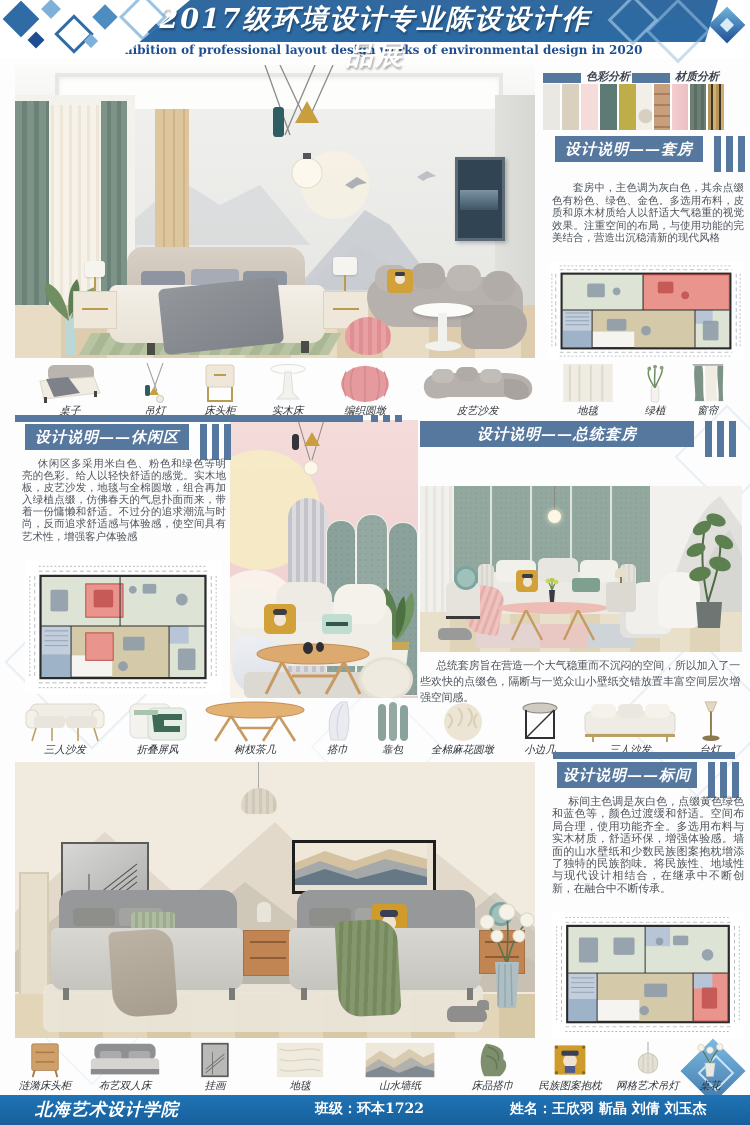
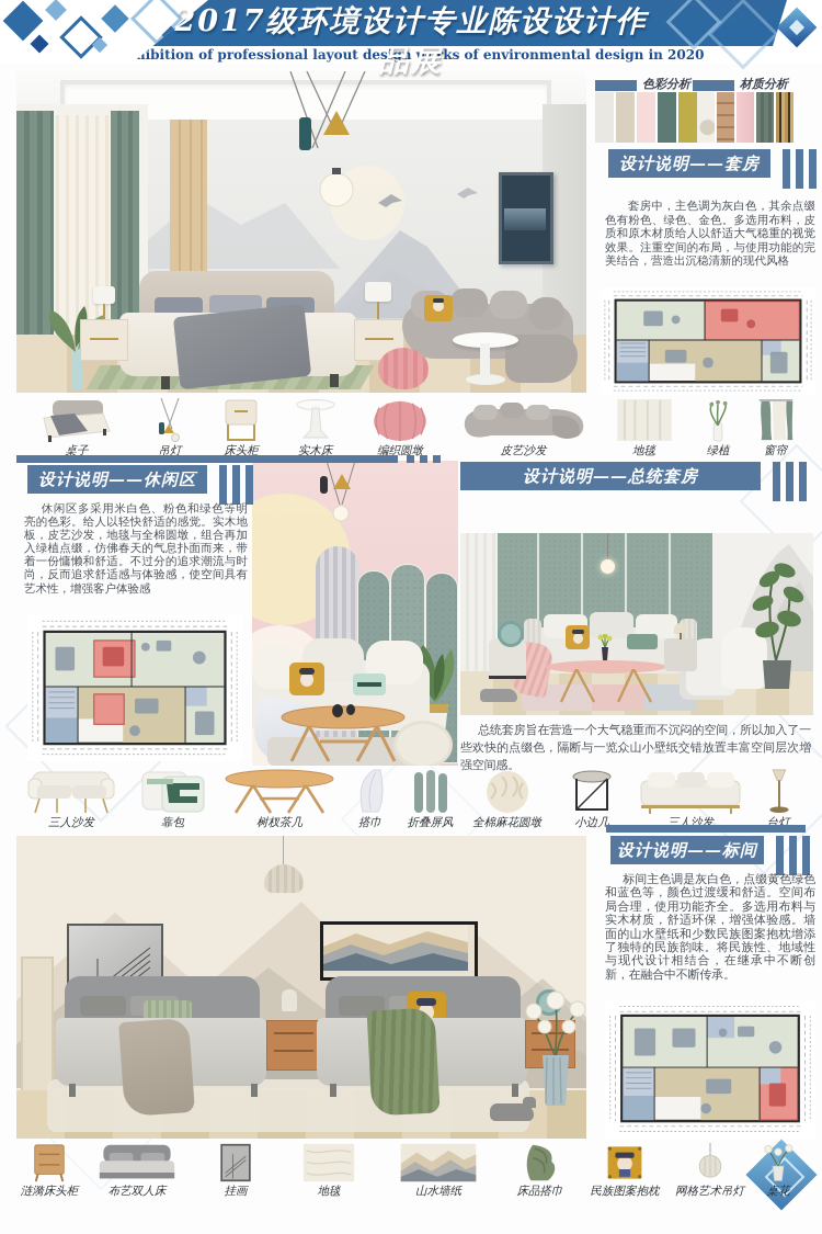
  ibition of professional layout design works of environmental design in 2020
  2017级环境设计专业陈设设计作品展
  色彩分析
  材质分析
  设计说明——套房
  套房中，主色调为灰白色，其余点缀色有粉色、绿色、金色。多选用布料，皮质和原木材质给人以舒适大气稳重的视觉效果。注重空间的布局，与使用功能的完美结合，营造出沉稳清新的现代风格
  桌子
  吊灯
  床头柜
  实木床
  编织圆墩
  皮艺沙发
  地毯
  绿植
  窗帘
  设计说明——休闲区
  休闲区多采用米白色、粉色和绿色等明亮的色彩。给人以轻快舒适的感觉。实木地板，皮艺沙发，地毯与全棉圆墩，组合再加入绿植点缀，仿佛春天的气息扑面而来，带着一份慵懒和舒适。不过分的追求潮流与时尚，反而追求舒适感与体验感，使空间具有艺术性，增强客户体验感
  设计说明——总统套房
  总统套房旨在营造一个大气稳重而不沉闷的空间，所以加入了一些欢快的点缀色，隔断与一览众山小壁纸交错放置丰富空间层次增强空间感。
  三人沙发
- 折叠屏风
+ 靠包
  树杈茶几
  搭巾
- 靠包
+ 折叠屏风
  全棉麻花圆墩
  小边几
  三人沙发
  台灯
  设计说明——标间
  标间主色调是灰白色，点缀黄色绿色和蓝色等，颜色过渡缓和舒适。空间布局合理，使用功能齐全。多选用布料与实木材质，舒适环保，增强体验感。墙面的山水壁纸和少数民族图案抱枕增添了独特的民族韵味。将民族性、地域性与现代设计相结合，在继承中不断创新，在融合中不断传承。
  涟漪床头柜
  布艺双人床
  挂画
  地毯
  山水墙纸
  床品搭巾
  民族图案抱枕
  网格艺术吊灯
  桌花
- 北海艺术设计学院
- 班级：环本1722
- 姓名：王欣羽 靳晶 刘倩 刘玉杰
